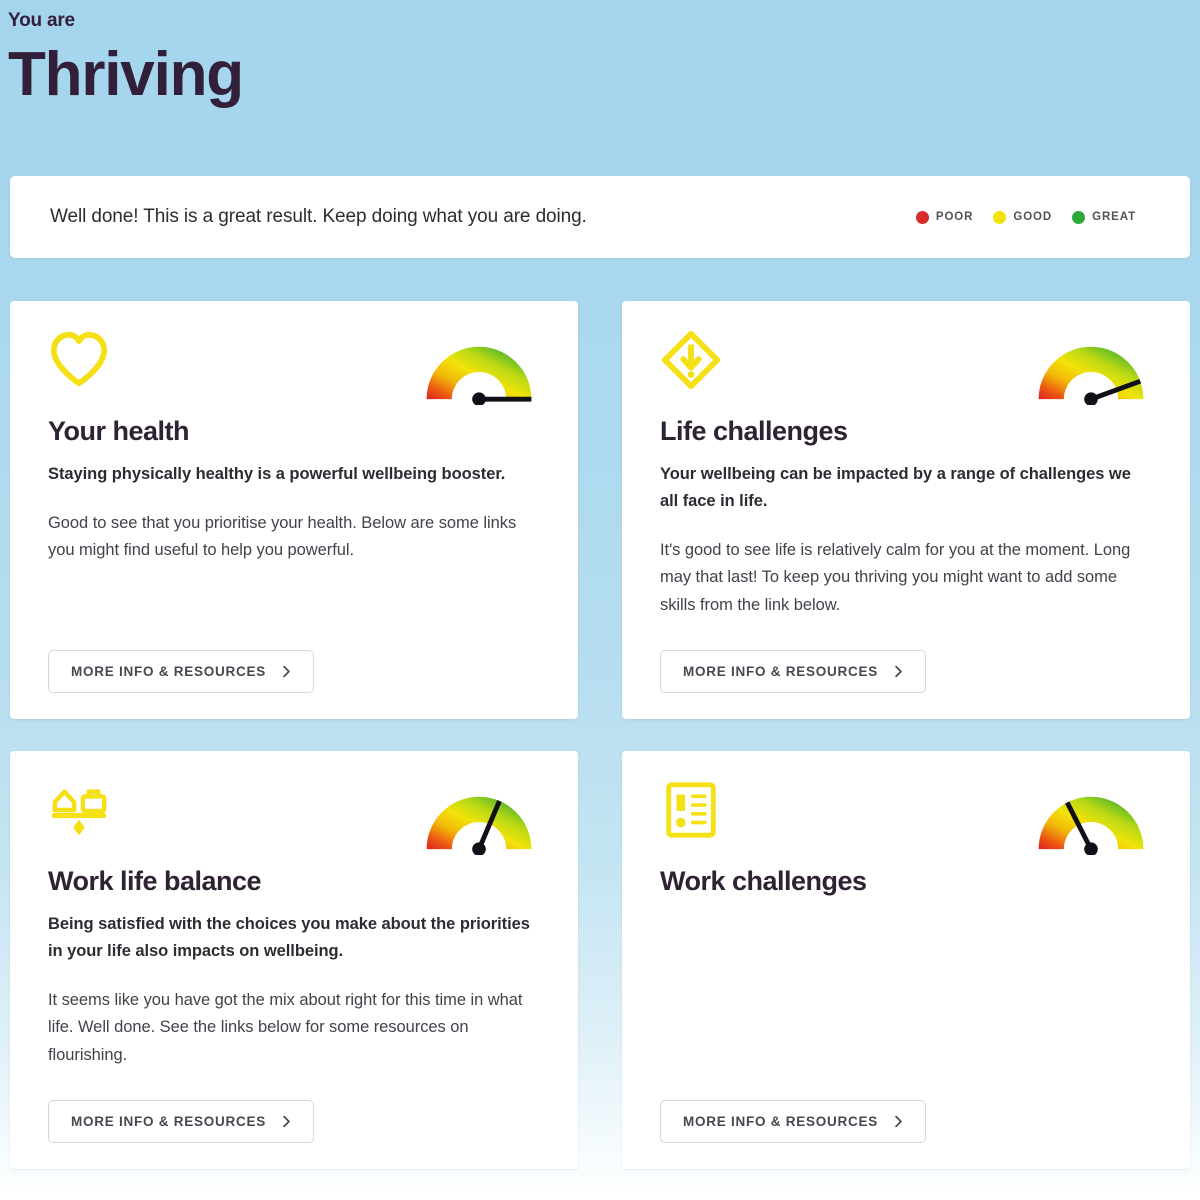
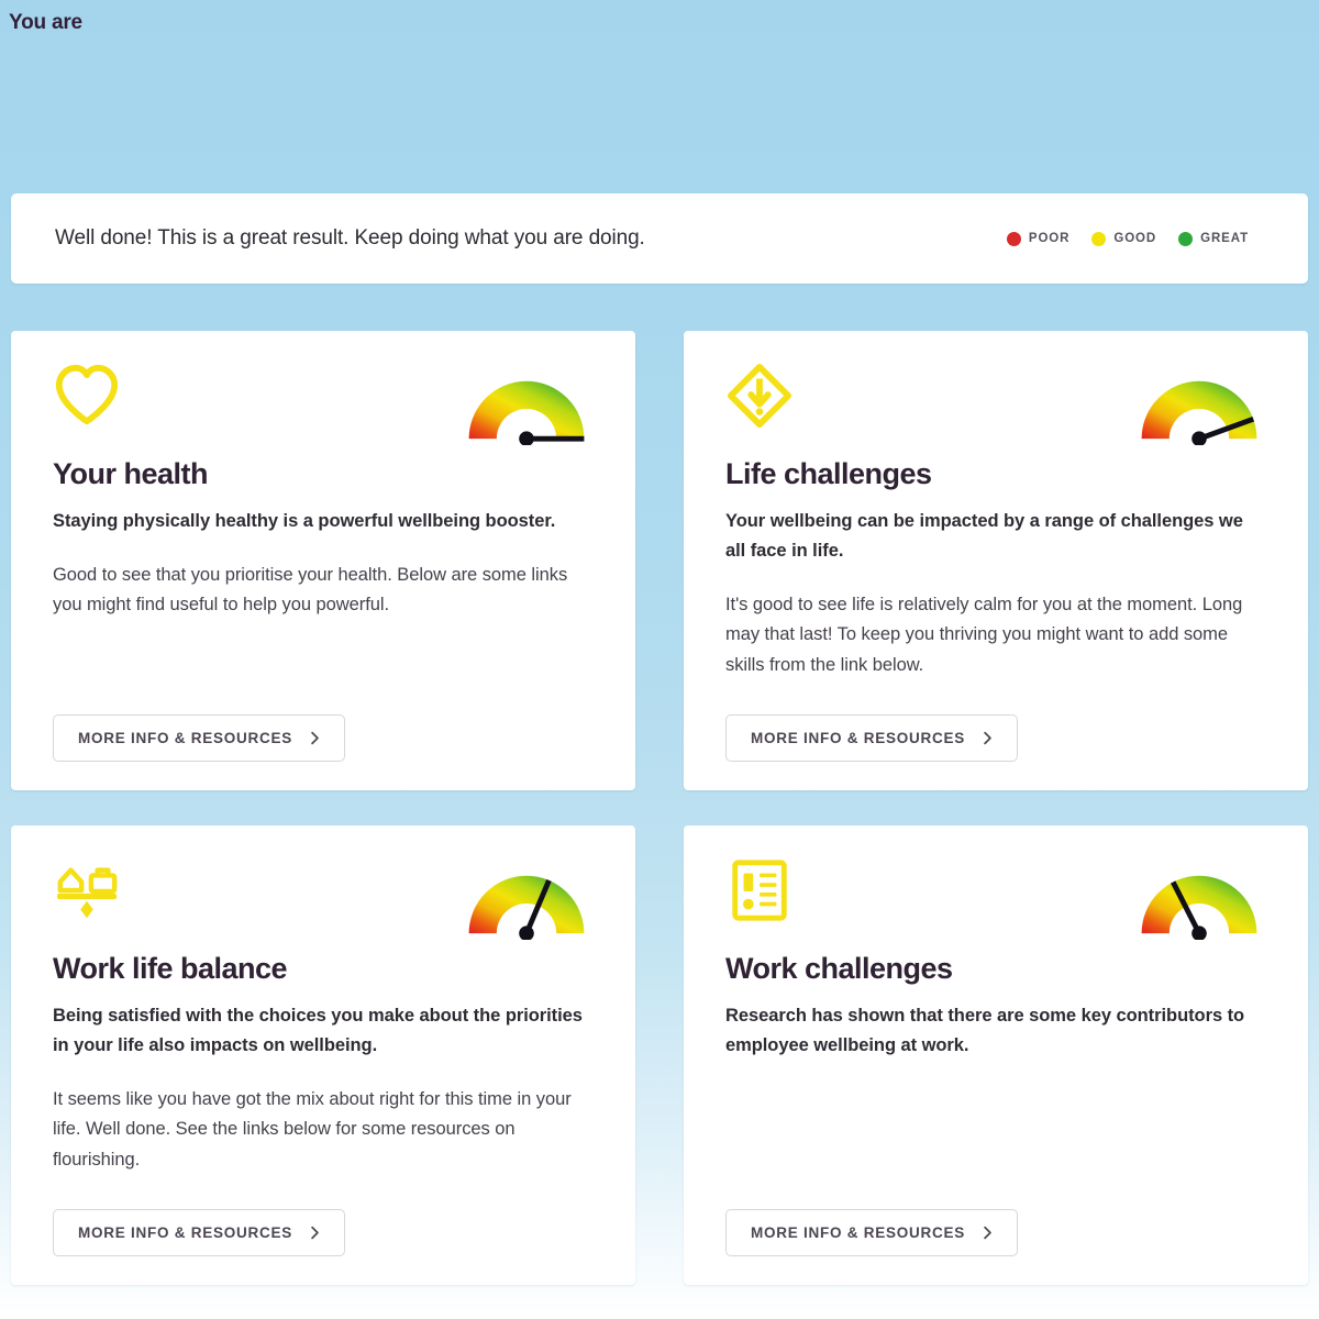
  You are
- Thriving
  Well done! This is a great result. Keep doing what you are doing.
  POOR
  GOOD
  GREAT
  Your health
  Staying physically healthy is a powerful wellbeing booster.
  Good to see that you prioritise your health. Below are some links you might find useful to help you powerful.
  MORE INFO & RESOURCES
  Life challenges
  Your wellbeing can be impacted by a range of challenges we all face in life.
  It's good to see life is relatively calm for you at the moment. Long may that last! To keep you thriving you might want to add some skills from the link below.
  MORE INFO & RESOURCES
  Work life balance
  Being satisfied with the choices you make about the priorities in your life also impacts on wellbeing.
- It seems like you have got the mix about right for this time in what life. Well done. See the links below for some resources on flourishing.
+ It seems like you have got the mix about right for this time in your life. Well done. See the links below for some resources on flourishing.
  MORE INFO & RESOURCES
  Work challenges
+ Research has shown that there are some key contributors to employee wellbeing at work.
  MORE INFO & RESOURCES
